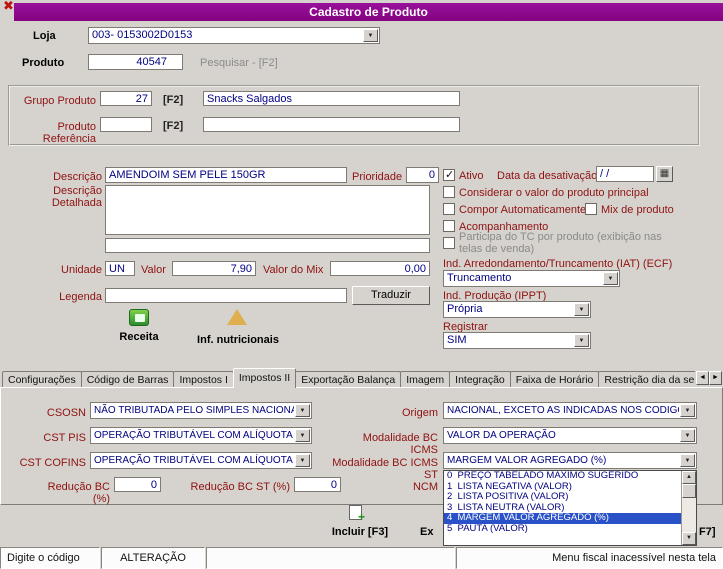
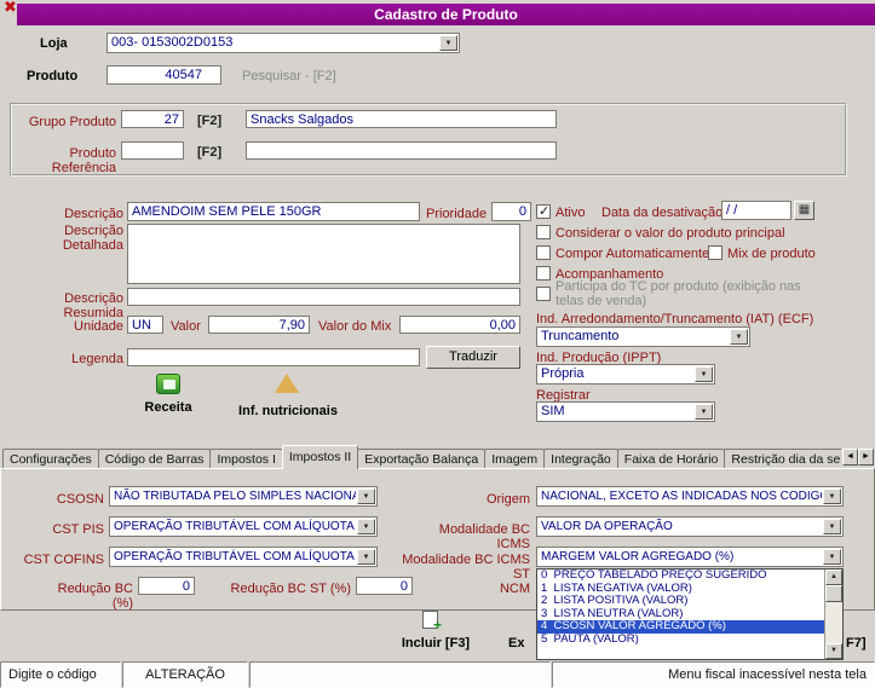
  ✖
  Cadastro de Produto
  Loja
  003- 0153002D0153
  Produto
  40547
  Pesquisar - [F2]
  Grupo Produto
  27
  [F2]
  Snacks Salgados
  Produto Referência
  [F2]
  Descrição
  AMENDOIM SEM PELE 150GR
  Prioridade
  0
  Descrição Detalhada
+ Descrição Resumida
  Unidade
  UN
  Valor
  7,90
  Valor do Mix
  0,00
  Legenda
  Traduzir
  Receita
  Inf. nutricionais
  Ativo
  Data da desativação
  / /
  ▦
  Considerar o valor do produto principal
  Compor Automaticamente
  Mix de produto
  Acompanhamento
  Participa do TC por produto (exibição nas telas de venda)
  Ind. Arredondamento/Truncamento (IAT) (ECF)
  Truncamento
  Ind. Produção (IPPT)
  Própria
  Registrar
  SIM
  Configurações
  Código de Barras
  Impostos I
  Impostos II
  Exportação Balança
  Imagem
  Integração
  Faixa de Horário
  Restrição dia da se
  CSOSN
  NÃO TRIBUTADA PELO SIMPLES NACION
  Origem
  NACIONAL, EXCETO AS INDICADAS NOS CODIG
  CST PIS
  OPERAÇÃO TRIBUTÁVEL COM ALÍQUOTA
  Modalidade BC ICMS
  VALOR DA OPERAÇÃO
  CST COFINS
  OPERAÇÃO TRIBUTÁVEL COM ALÍQUOTA
  Modalidade BC ICMS ST
  MARGEM VALOR AGREGADO (%)
  Redução BC (%)
  0
  Redução BC ST (%)
  0
  NCM
  +
  Incluir [F3]
  Ex
  F7]
- 0 PREÇO TABELADO MÁXIMO SUGERIDO
+ 0 PREÇO TABELADO PREÇO SUGERIDO
  1 LISTA NEGATIVA (VALOR)
  2 LISTA POSITIVA (VALOR)
  3 LISTA NEUTRA (VALOR)
- 4 MARGEM VALOR AGREGADO (%)
+ 4 CSOSN VALOR AGREGADO (%)
  5 PAUTA (VALOR)
  Digite o código
  ALTERAÇÃO
  Menu fiscal inacessível nesta tela
